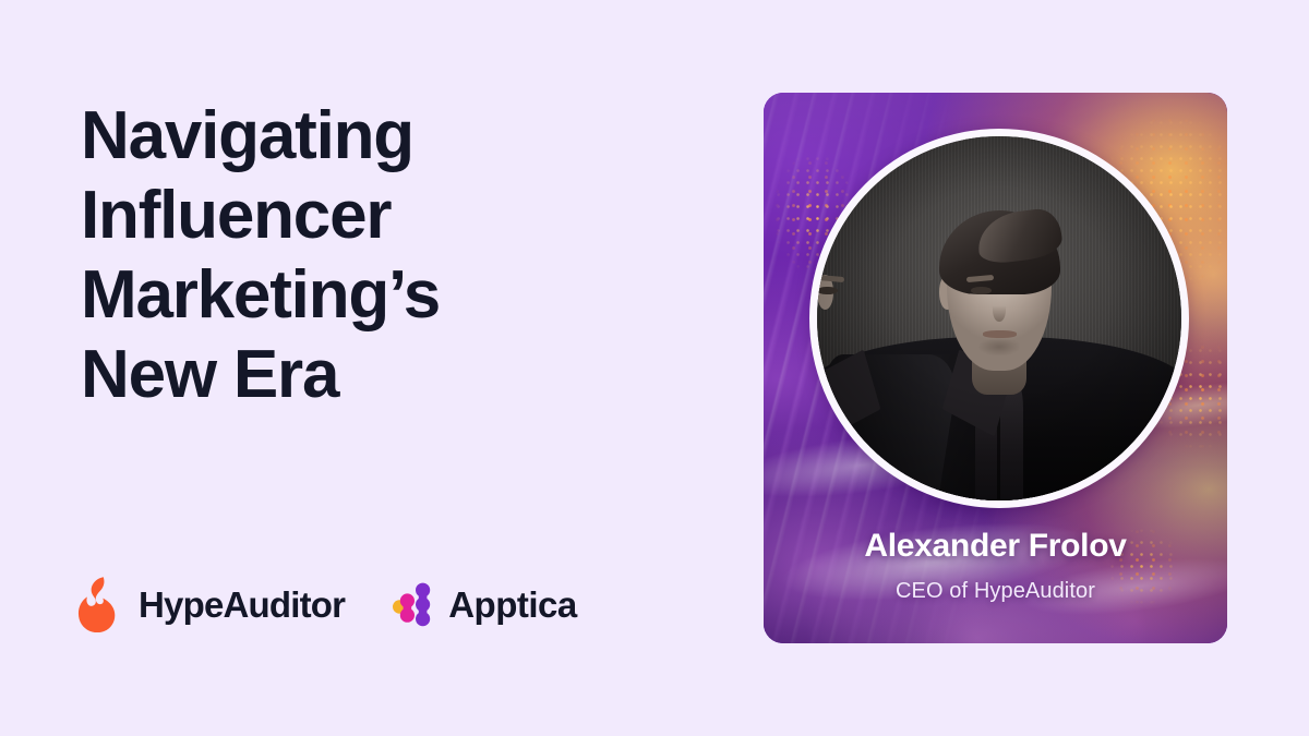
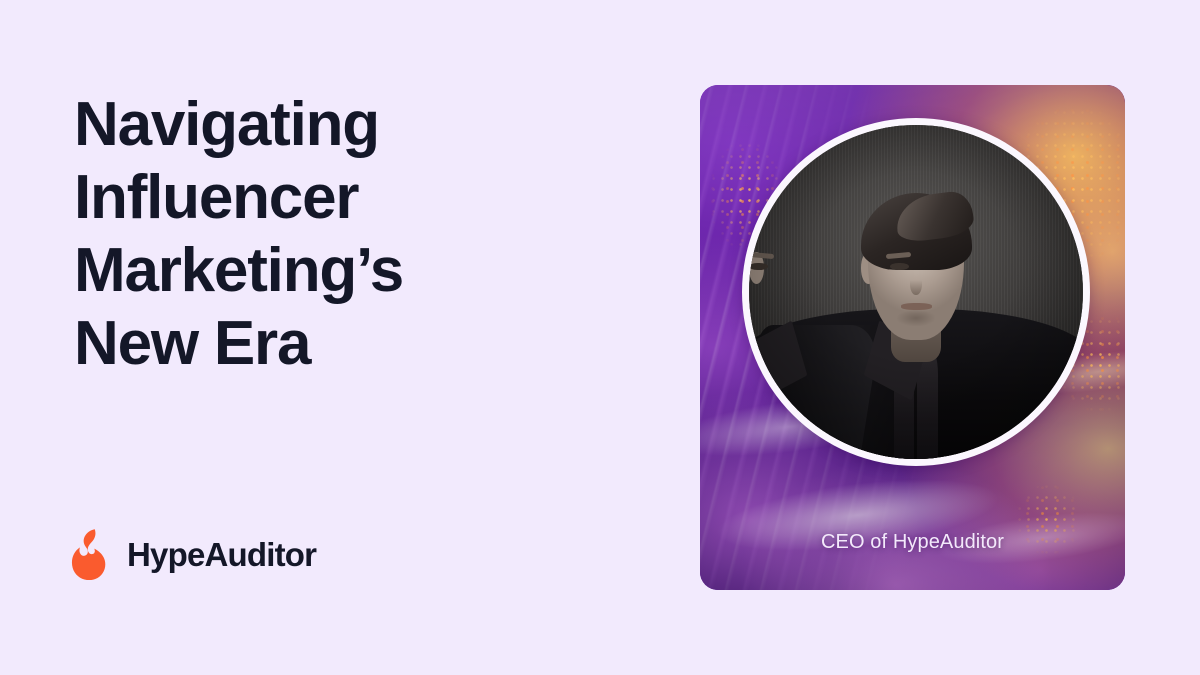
  Navigating
  Influencer
  Marketing’s
  New Era
  HypeAuditor
- Apptica
- Alexander Frolov
  CEO of HypeAuditor
